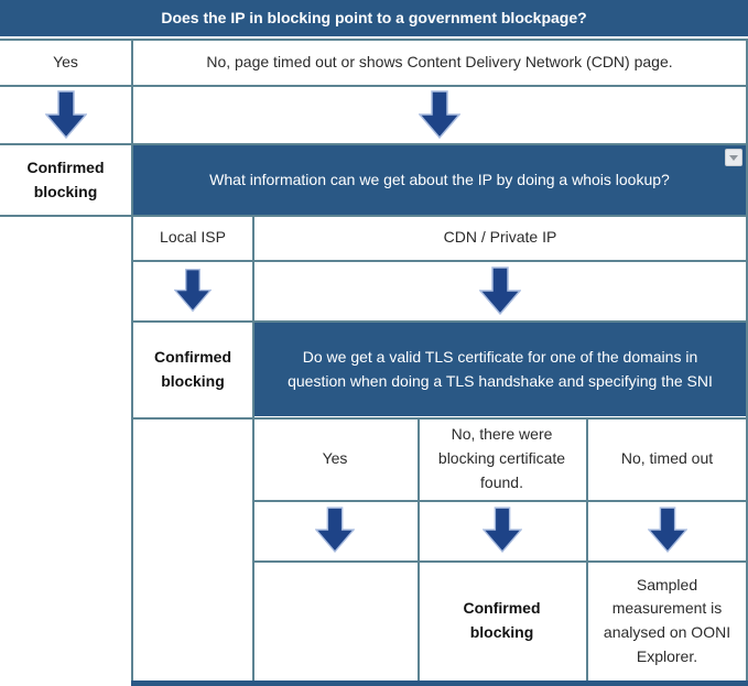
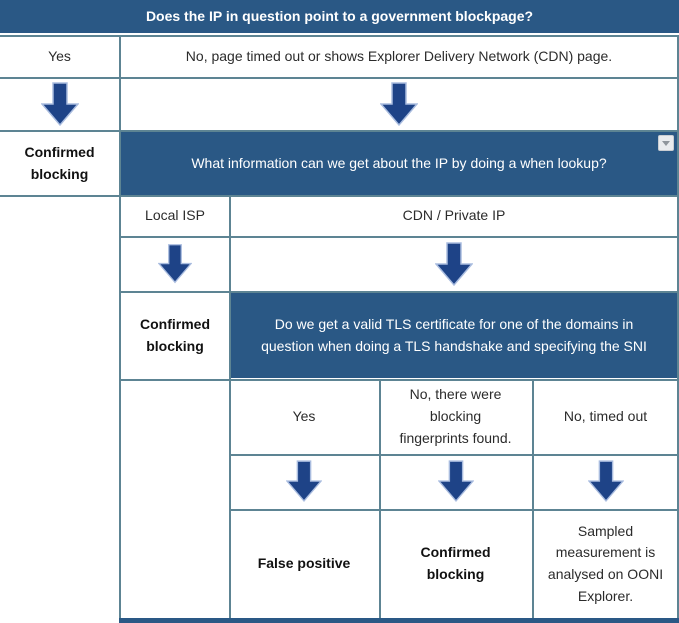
- Does the IP in blocking point to a government blockpage?
+ Does the IP in question point to a government blockpage?
  Yes
- No, page timed out or shows Content Delivery Network (CDN) page.
+ No, page timed out or shows Explorer Delivery Network (CDN) page.
  Confirmed blocking
- What information can we get about the IP by doing a whois lookup?
+ What information can we get about the IP by doing a when lookup?
  Local ISP
  CDN / Private IP
  Confirmed blocking
  Do we get a valid TLS certificate for one of the domains in question when doing a TLS handshake and specifying the SNI
  Yes
- No, there were blocking certificate found.
+ No, there were blocking fingerprints found.
  No, timed out
+ False positive
  Confirmed blocking
  Sampled measurement is analysed on OONI Explorer.
